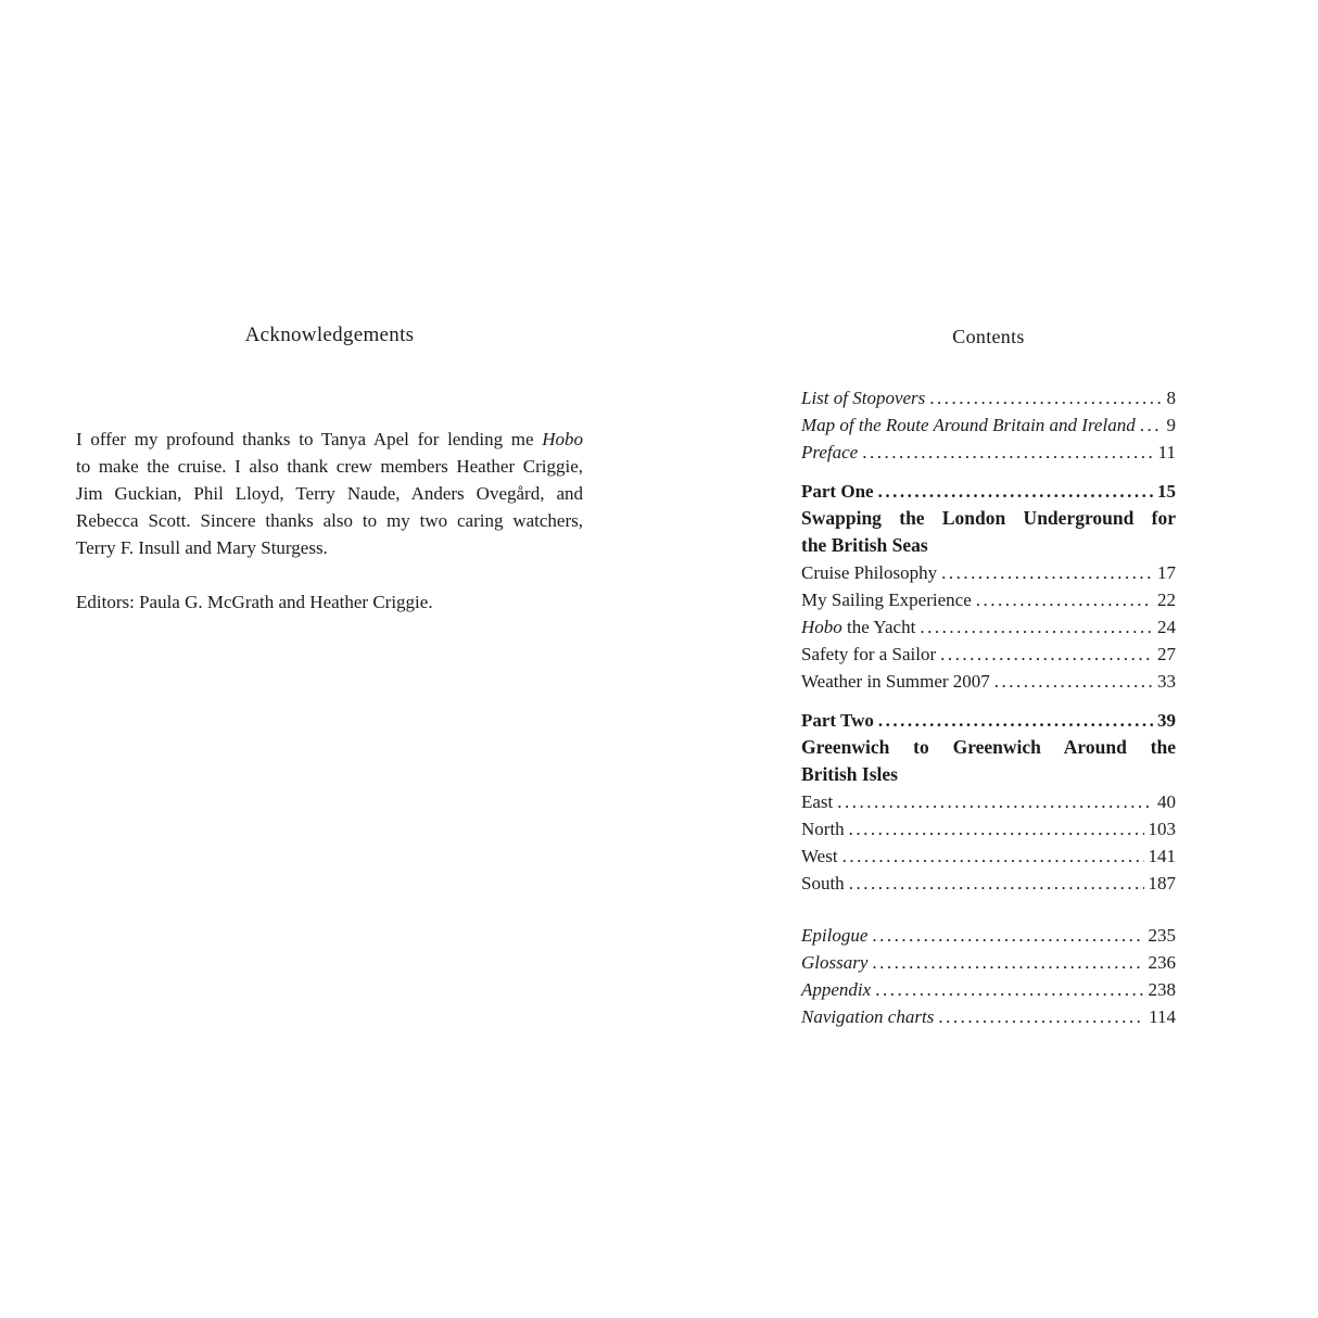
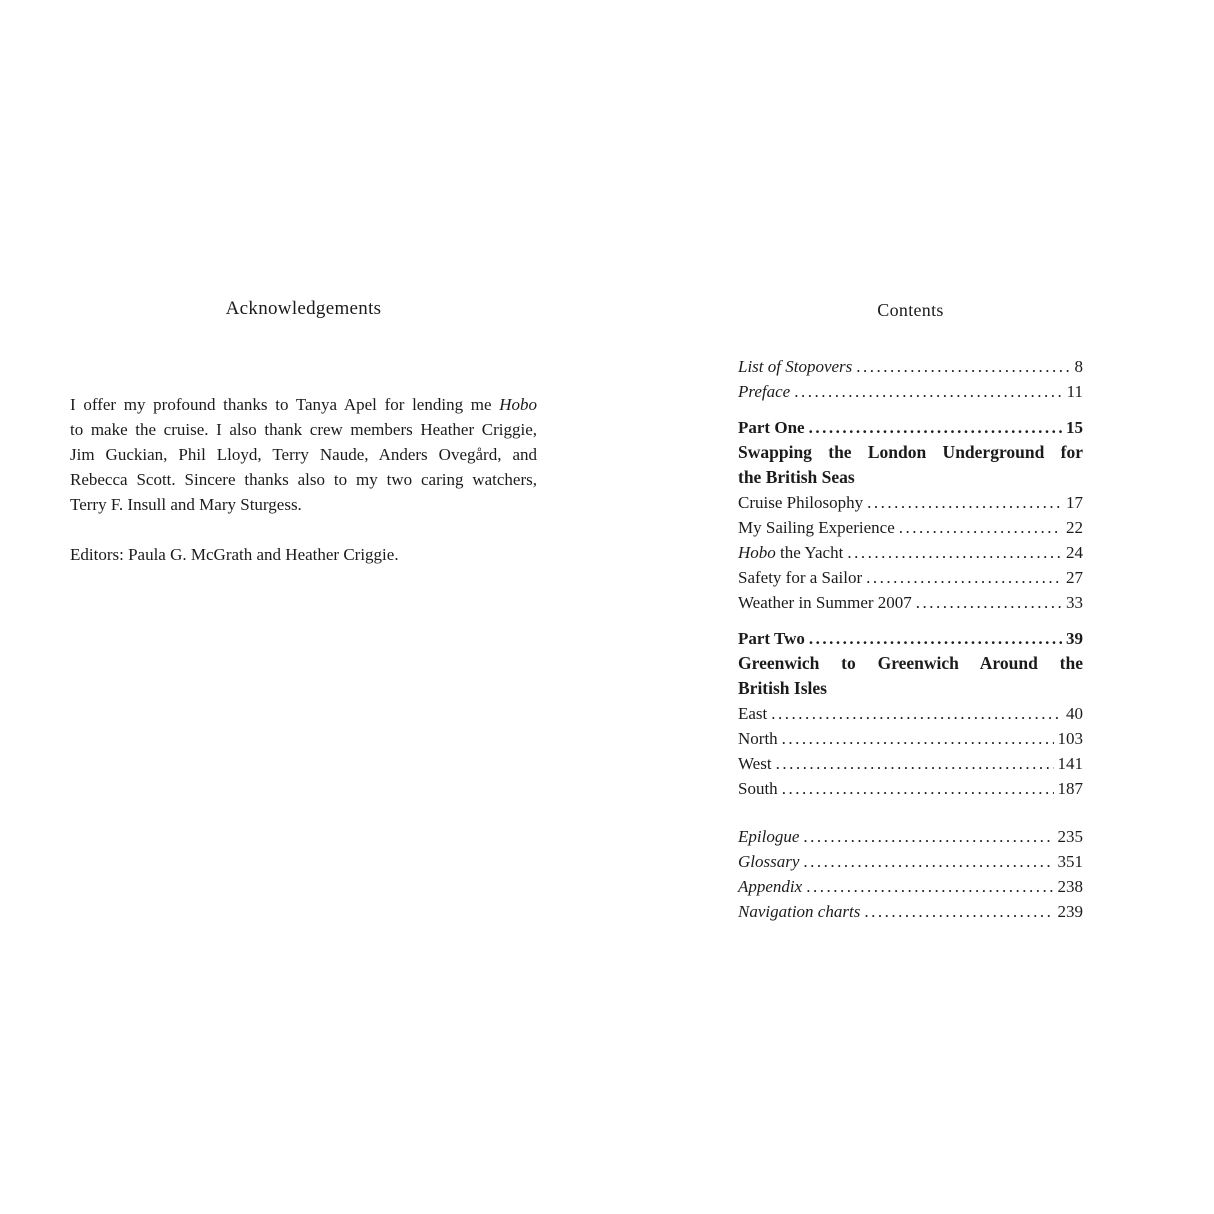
  Acknowledgements
  I offer my profound thanks to Tanya Apel for lending me Hobo
  to make the cruise. I also thank crew members Heather Criggie,
  Jim Guckian, Phil Lloyd, Terry Naude, Anders Ovegård, and
  Rebecca Scott. Sincere thanks also to my two caring watchers,
  Terry F. Insull and Mary Sturgess.
  Editors: Paula G. McGrath and Heather Criggie.
  Contents
  List of Stopovers
  8
- Map of the Route Around Britain and Ireland
- 9
  Preface
  11
  Part One
  15
  Swapping the London Underground for
  the British Seas
  Cruise Philosophy
  17
  My Sailing Experience
  22
  Hobo the Yacht
  24
  Safety for a Sailor
  27
  Weather in Summer 2007
  33
  Part Two
  39
  Greenwich to Greenwich Around the
  British Isles
  East
  40
  North
  103
  West
  141
  South
  187
  Epilogue
  235
  Glossary
- 236
+ 351
  Appendix
  238
  Navigation charts
- 114
+ 239
